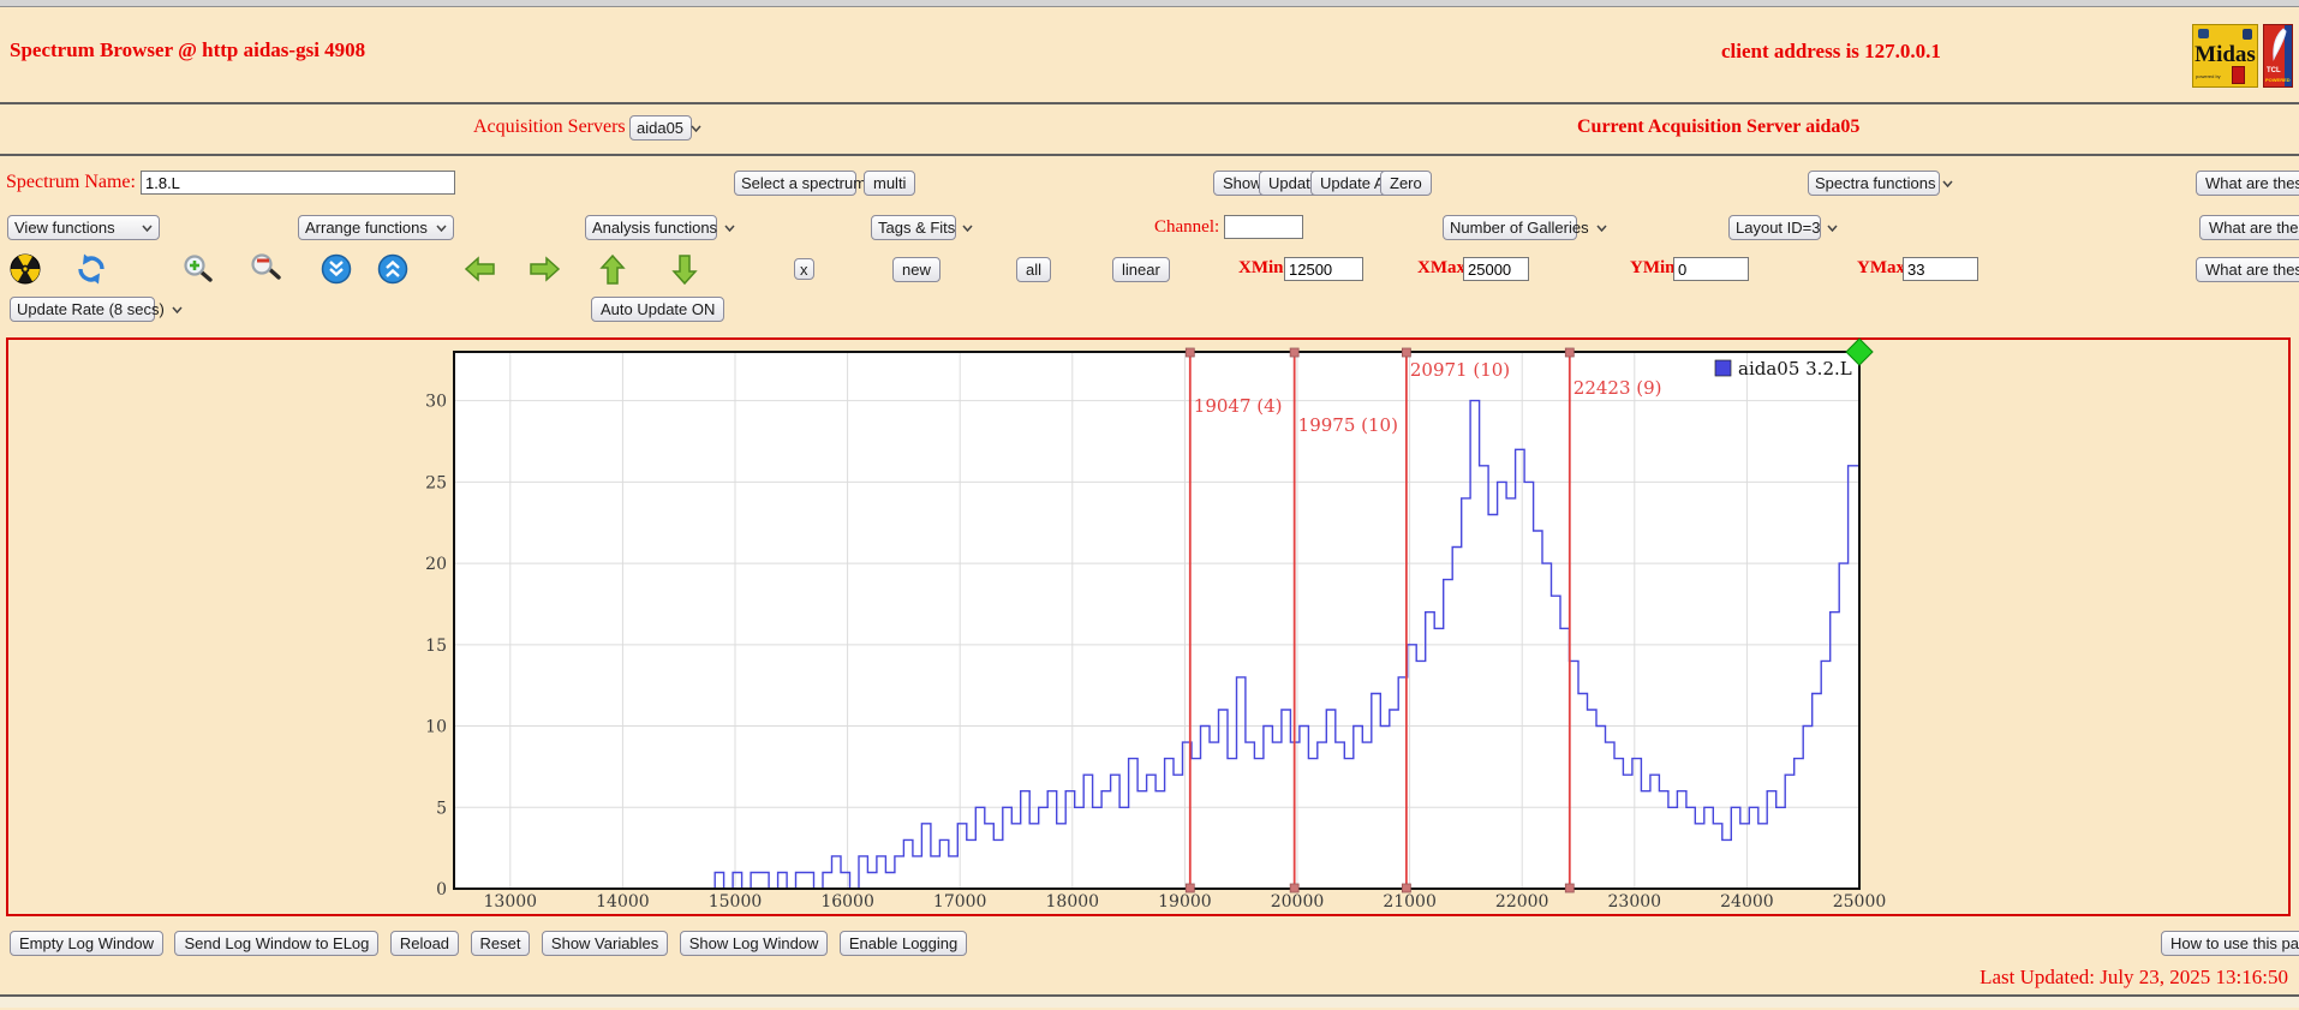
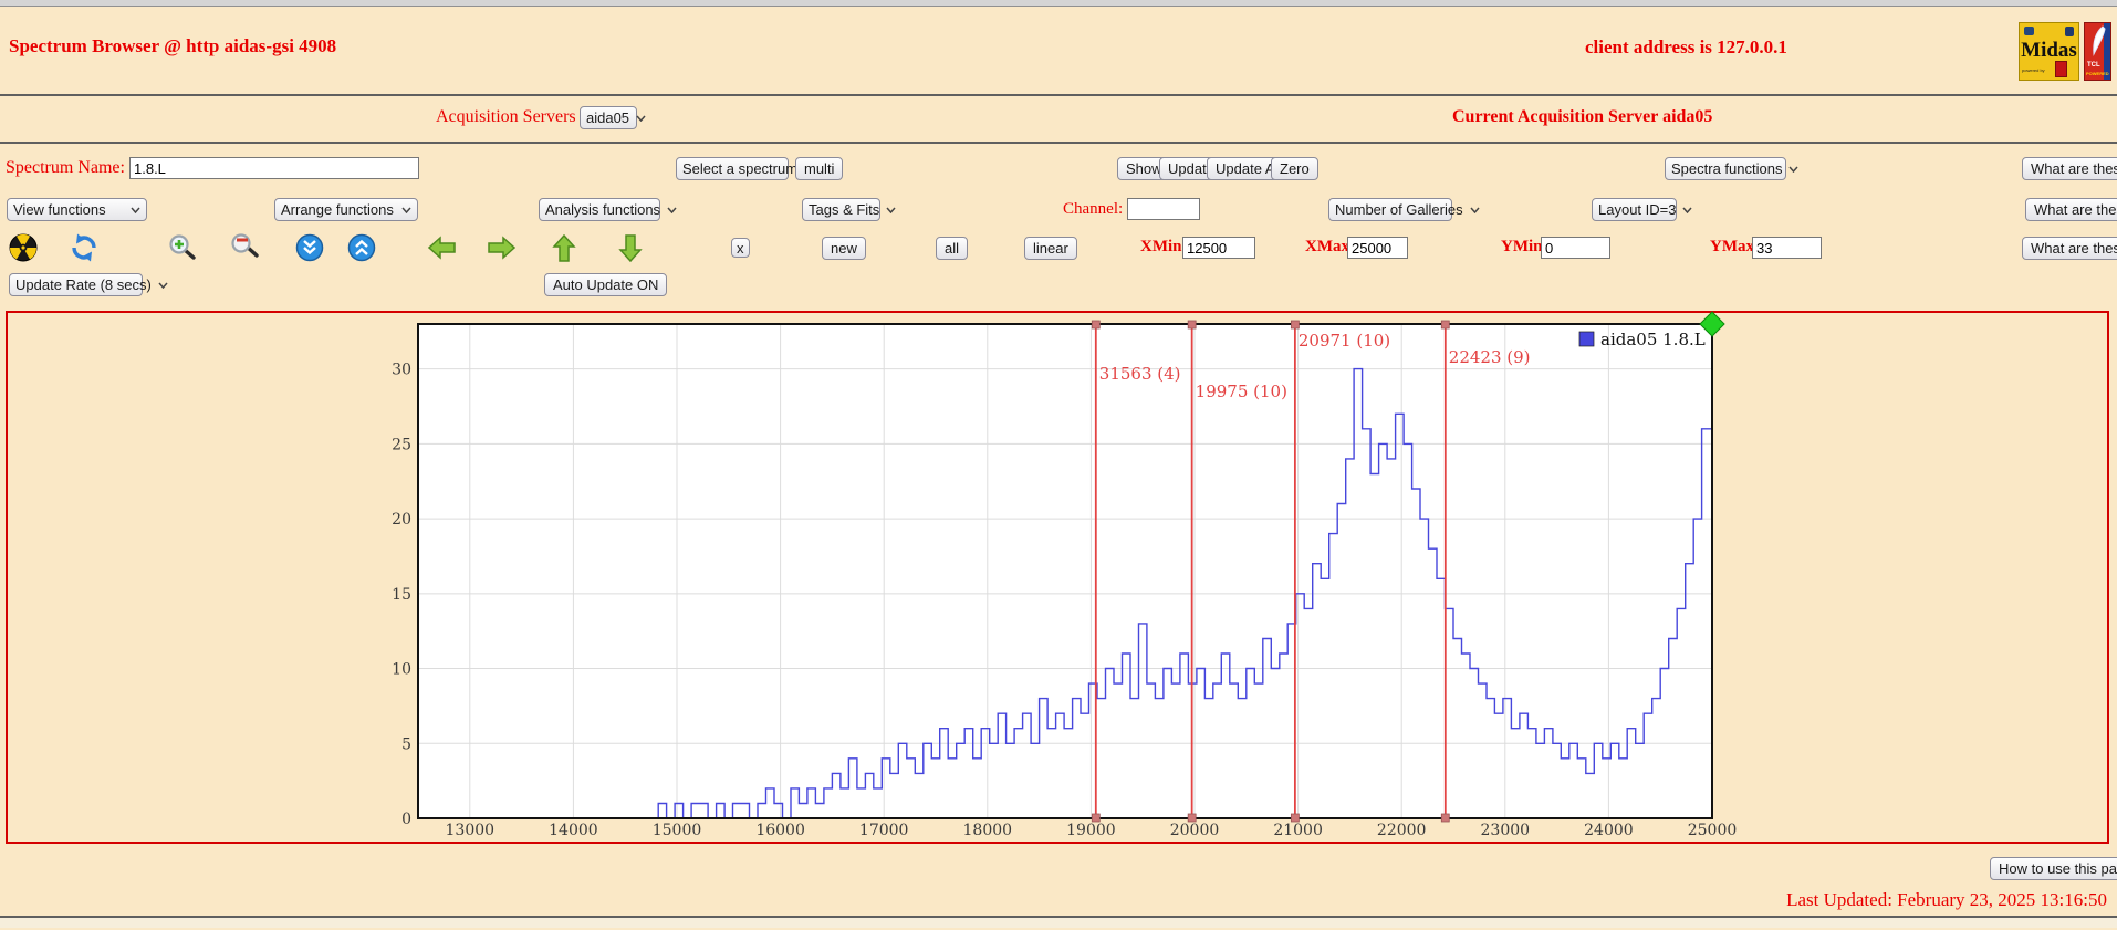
  Spectrum Browser @ http aidas-gsi 4908
  client address is 127.0.0.1
  Midas
  Acquisition Servers
  aida05
  Current Acquisition Server aida05
  Spectrum Name:
  1.8.L
  Select a spectrum
  multi
  Show
  Updat
  Zero
  Spectra functions
  What are the
  View functions
  Arrange functions
  Analysis functions
  Tags & Fits
  Channel:
  Number of Galleries
  Layout ID=3
  What are the
  x
  new
  all
  linear
  XMin
  12500
  XMax
  25000
  YMin
  0
  YMax
  33
  What are the
  Update Rate (8 secs)
  Auto Update ON
- 19047 (4)
+ 31563 (4)
  19975 (10)
  20971 (10)
  22423 (9)
  13000
  14000
  15000
  16000
  17000
  18000
  19000
  20000
  21000
  22000
  23000
  24000
  25000
  0
  5
  10
  15
  20
  25
  30
- aida05 3.2.L
+ aida05 1.8.L
- Empty Log Window Send Log Window to ELog Reload Reset Show Variables Show Log Window Enable Logging
  How to use this pa
- Last Updated: July 23, 2025 13:16:50
+ Last Updated: February 23, 2025 13:16:50
